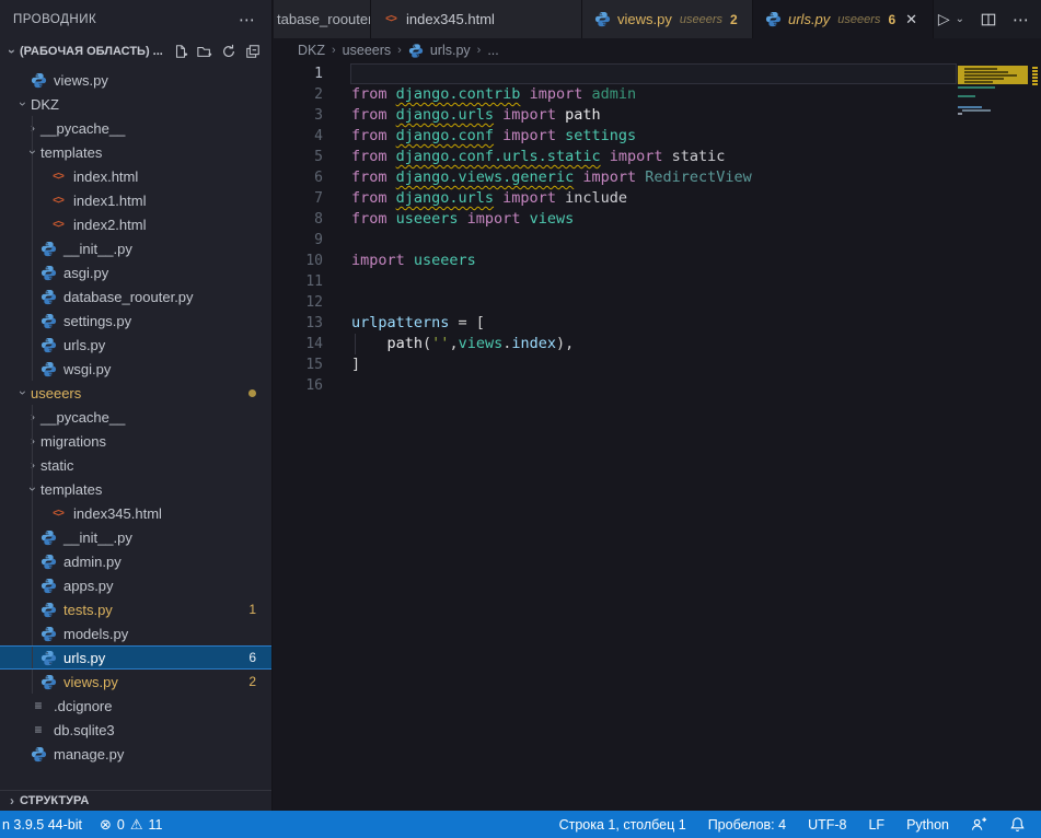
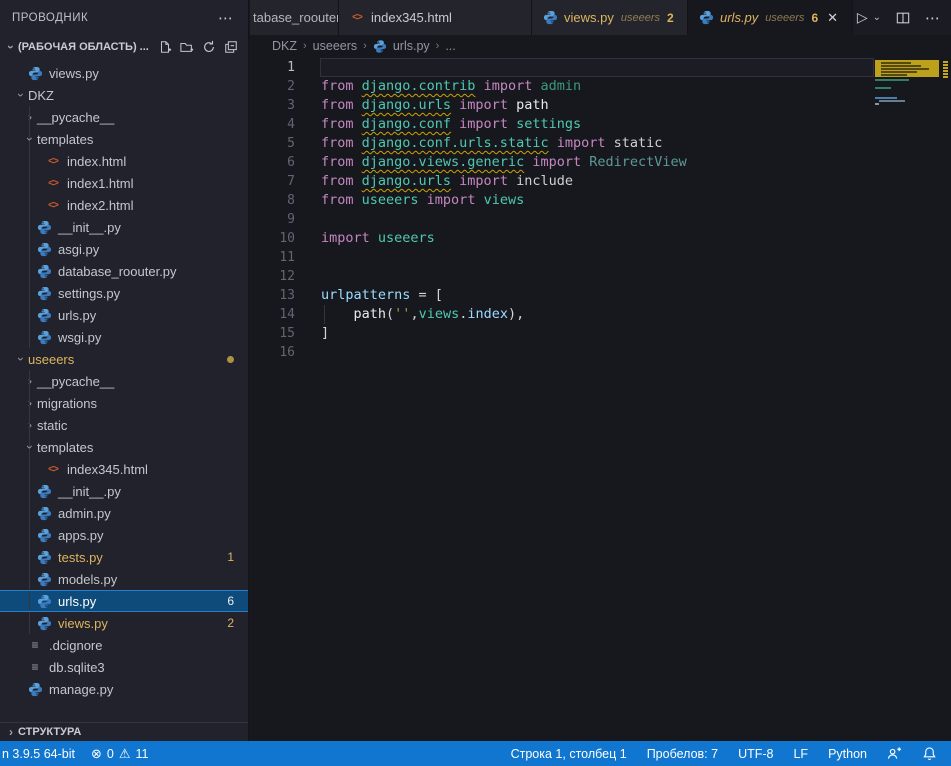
  ПРОВОДНИК
  ⋯
  (РАБОЧАЯ ОБЛАСТЬ) ...
  views.py
  DKZ
  ›
  __pycache__
  templates
  <>
  index.html
  <>
  index1.html
  <>
  index2.html
  __init__.py
  asgi.py
  database_roouter.py
  settings.py
  urls.py
  wsgi.py
  useeers
  ›
  __pycache__
  ›
  migrations
  ›
  static
  templates
  <>
  index345.html
  __init__.py
  admin.py
  apps.py
  tests.py
  1
  models.py
  urls.py
  6
  views.py
  2
  ≡
  .dcignore
  ≡
  db.sqlite3
  manage.py
  ›
  СТРУКТУРА
  tabase_roouter
  <>
  index345.html
  views.py
  useeers
  2
  urls.py
  useeers
  6
  ✕
  ▷
  ⌄
  ⋯
  DKZ
  ›
  useeers
  ›
  urls.py
  ›
  ...
  1
  2
  from django.contrib import admin
  3
  from django.urls import path
  4
  from django.conf import settings
  5
  from django.conf.urls.static import static
  6
  from django.views.generic import RedirectView
  7
  from django.urls import include
  8
  from useeers import views
  9
  10
  import useeers
  11
  12
  13
  urlpatterns = [
  14
  path('',views.index),
  15
  ]
  16
- n 3.9.5 44-bit
+ n 3.9.5 64-bit
  ⊗
  0
  ⚠
  11
  Строка 1, столбец 1
- Пробелов: 4
+ Пробелов: 7
  UTF-8
  LF
  Python
